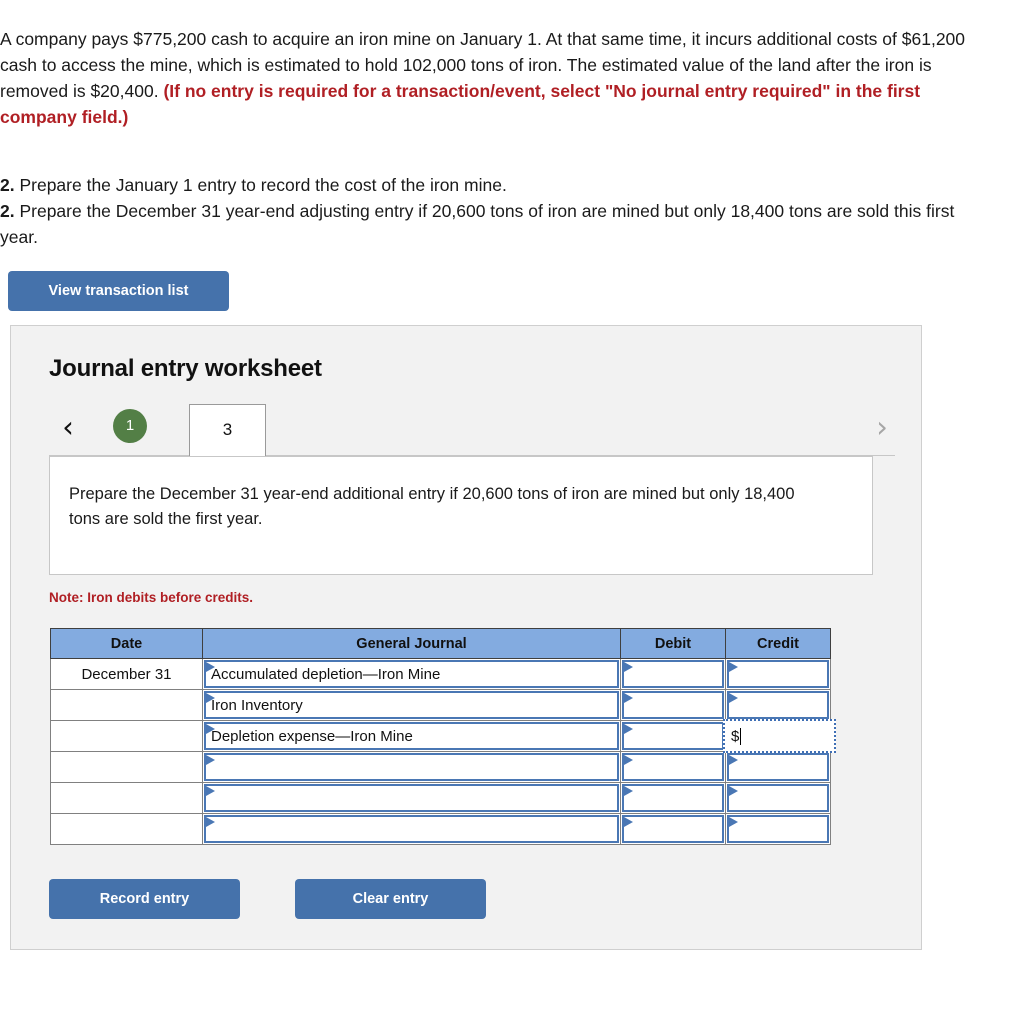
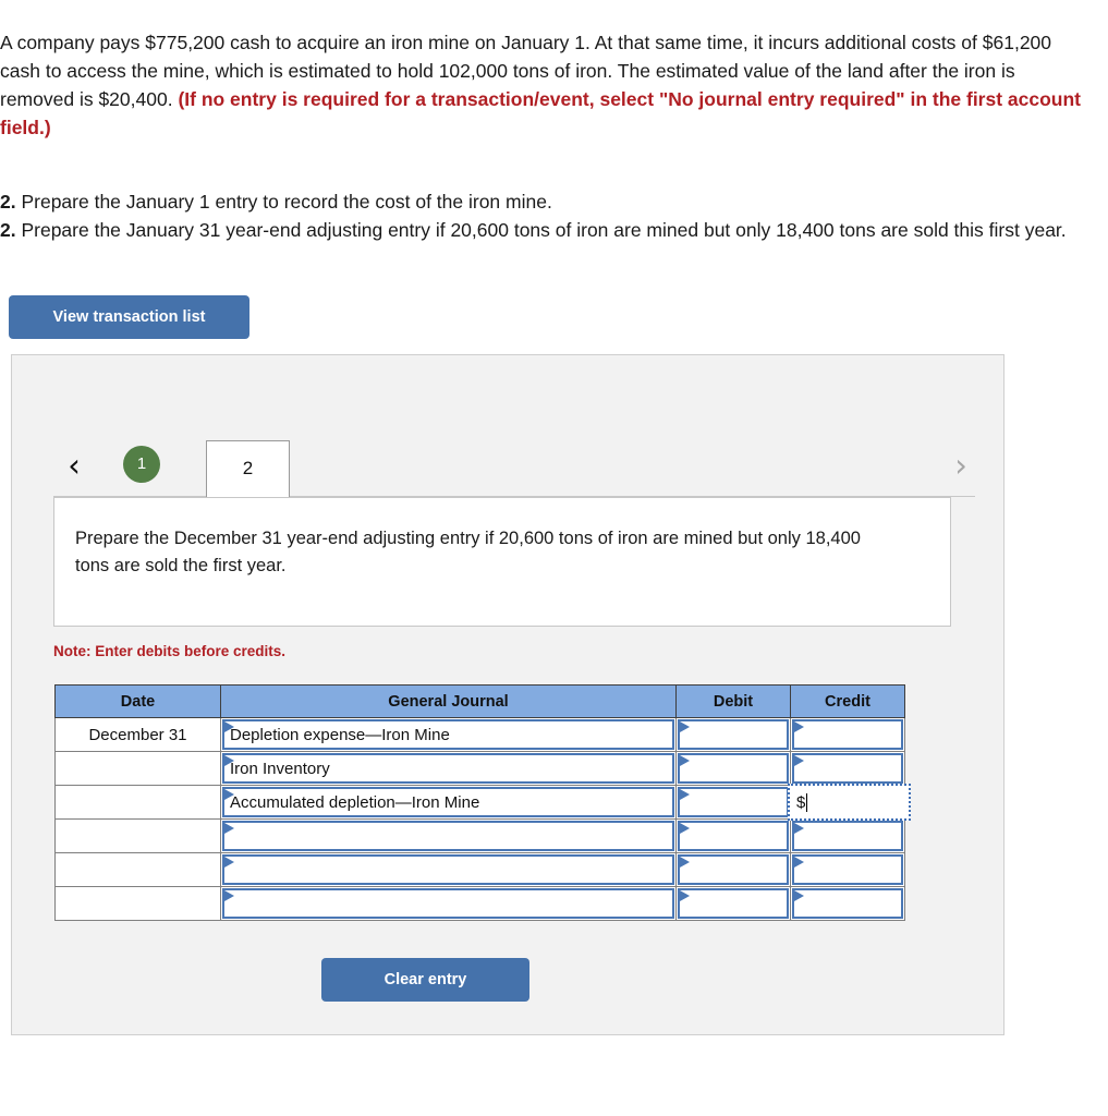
- A company pays $775,200 cash to acquire an iron mine on January 1. At that same time, it incurs additional costs of $61,200 cash to access the mine, which is estimated to hold 102,000 tons of iron. The estimated value of the land after the iron is removed is $20,400. (If no entry is required for a transaction/event, select "No journal entry required" in the first company field.)
+ A company pays $775,200 cash to acquire an iron mine on January 1. At that same time, it incurs additional costs of $61,200 cash to access the mine, which is estimated to hold 102,000 tons of iron. The estimated value of the land after the iron is removed is $20,400. (If no entry is required for a transaction/event, select "No journal entry required" in the first account field.)
  2. Prepare the January 1 entry to record the cost of the iron mine.
- 2. Prepare the December 31 year-end adjusting entry if 20,600 tons of iron are mined but only 18,400 tons are sold this first year.
+ 2. Prepare the January 31 year-end adjusting entry if 20,600 tons of iron are mined but only 18,400 tons are sold this first year.
  View transaction list
- Journal entry worksheet
  ‹
  1
- 3
+ 2
  ›
- Prepare the December 31 year-end additional entry if 20,600 tons of iron are mined but only 18,400 tons are sold the first year.
+ Prepare the December 31 year-end adjusting entry if 20,600 tons of iron are mined but only 18,400 tons are sold the first year.
- Note: Iron debits before credits.
+ Note: Enter debits before credits.
  Date	General Journal	Debit	Credit
- December 31	Accumulated depletion—Iron Mine
+ December 31	Depletion expense—Iron Mine
  	Iron Inventory
- 	Depletion expense—Iron Mine		$
+ 	Accumulated depletion—Iron Mine		$
- Record entry
  Clear entry
